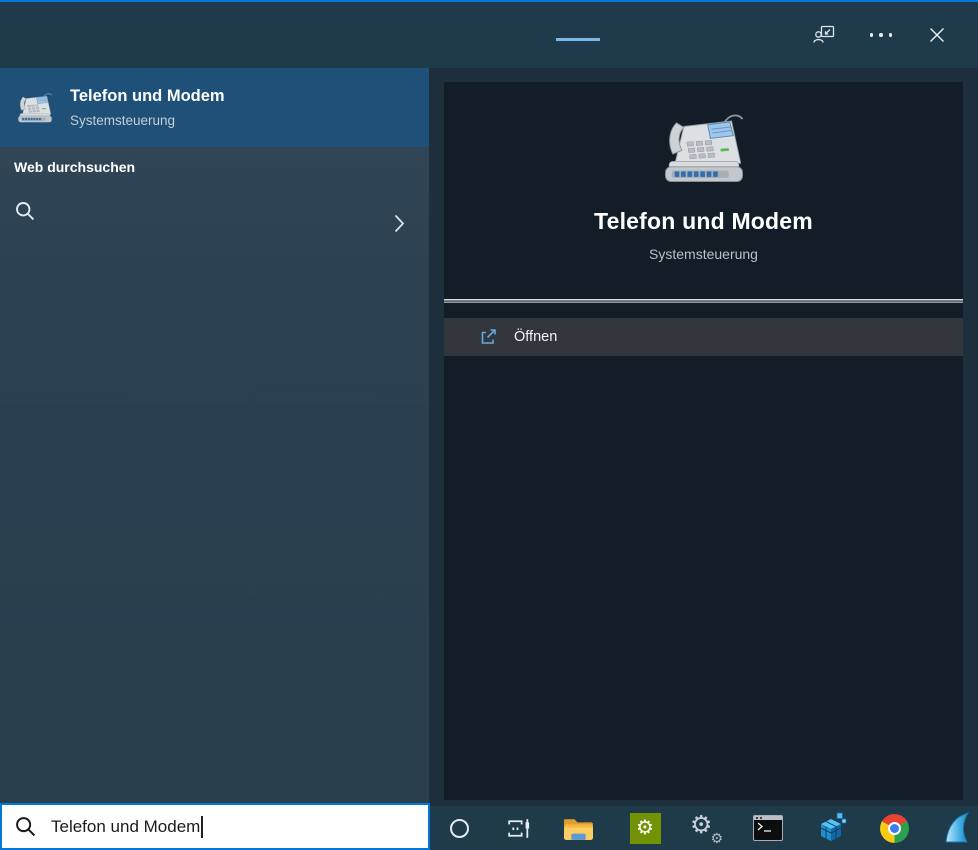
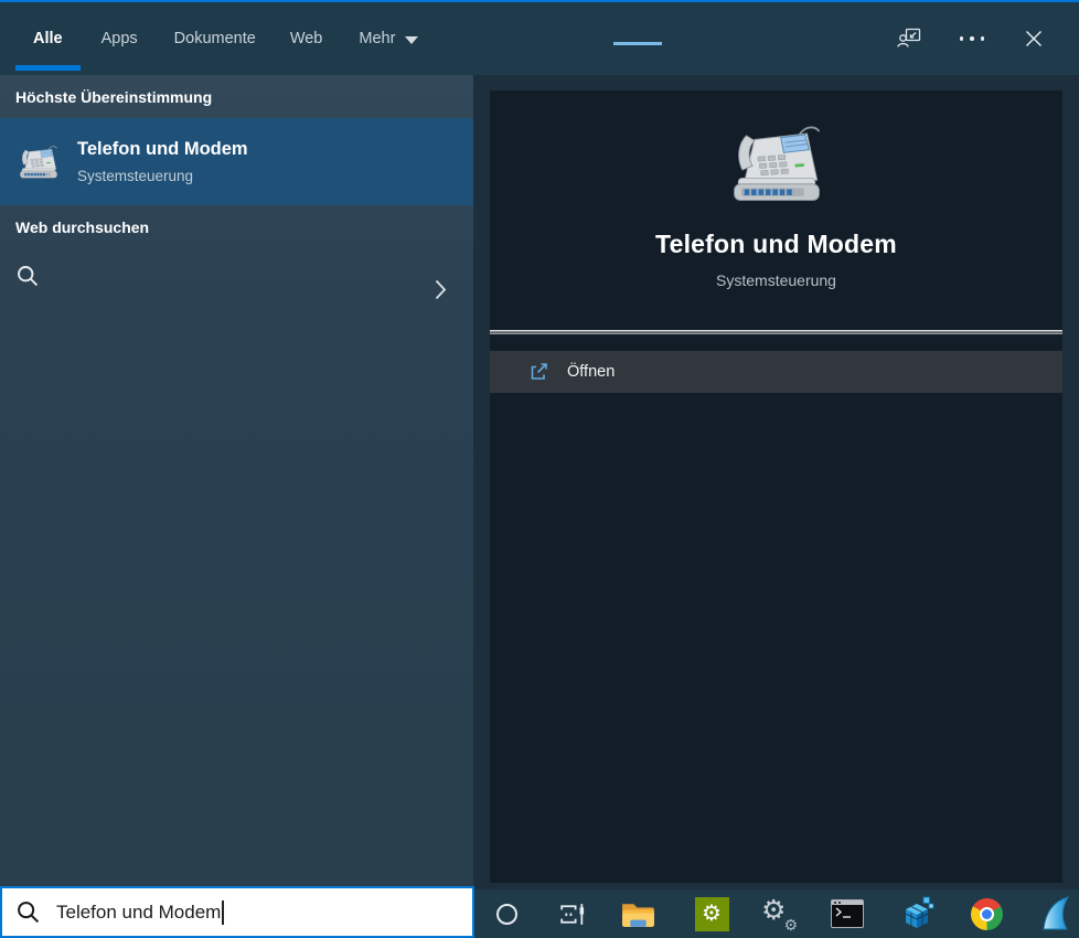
+ Alle
+ Apps
+ Dokumente
+ Web
+ Mehr
+ Höchste Übereinstimmung
  Telefon und Modem
  Systemsteuerung
  Web durchsuchen
  Telefon und Modem
  Systemsteuerung
  Öffnen
  Telefon und Modem
  ⚙
  ⚙
  ⚙
